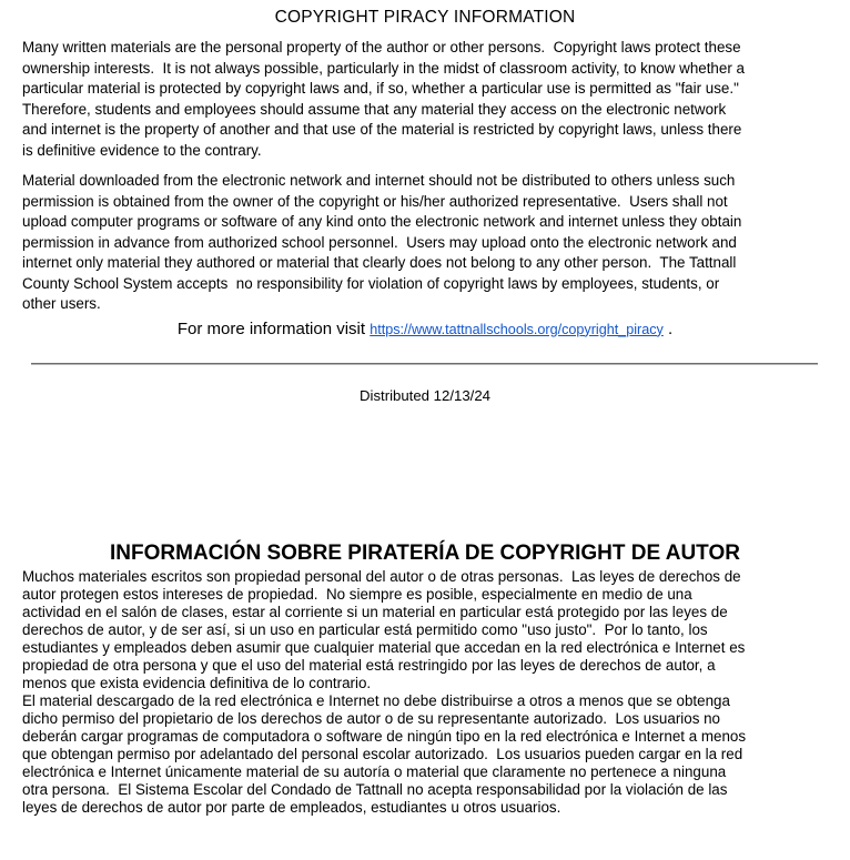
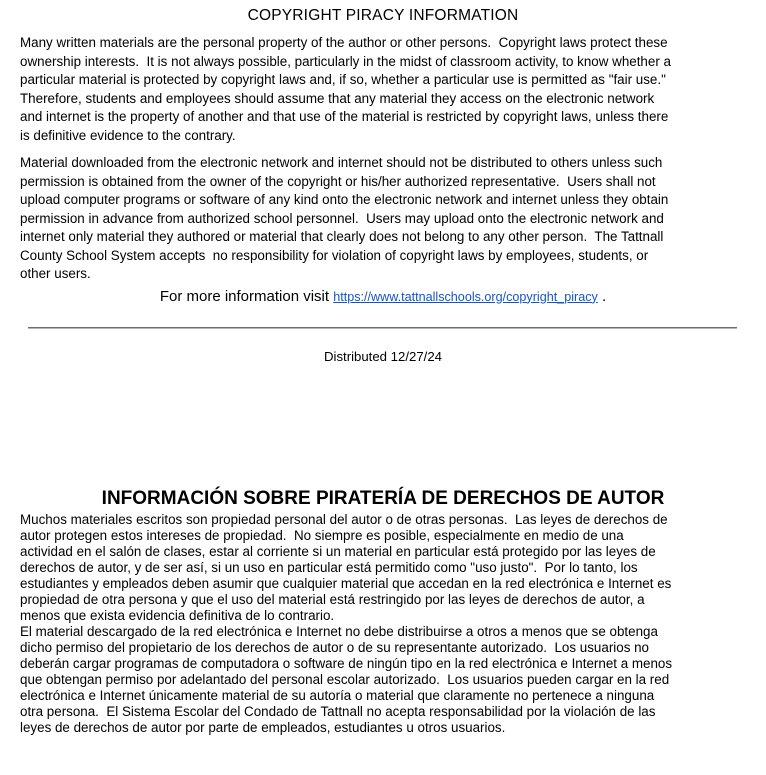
  COPYRIGHT PIRACY INFORMATION
  Many written materials are the personal property of the author or other persons. Copyright laws protect these
  ownership interests. It is not always possible, particularly in the midst of classroom activity, to know whether a
  particular material is protected by copyright laws and, if so, whether a particular use is permitted as "fair use."
  Therefore, students and employees should assume that any material they access on the electronic network
  and internet is the property of another and that use of the material is restricted by copyright laws, unless there
  is definitive evidence to the contrary.
  Material downloaded from the electronic network and internet should not be distributed to others unless such
  permission is obtained from the owner of the copyright or his/her authorized representative. Users shall not
  upload computer programs or software of any kind onto the electronic network and internet unless they obtain
  permission in advance from authorized school personnel. Users may upload onto the electronic network and
  internet only material they authored or material that clearly does not belong to any other person. The Tattnall
  County School System accepts no responsibility for violation of copyright laws by employees, students, or
  other users.
  For more information visit https://www.tattnallschools.org/copyright_piracy .
- Distributed 12/13/24
+ Distributed 12/27/24
- INFORMACIÓN SOBRE PIRATERÍA DE COPYRIGHT DE AUTOR
+ INFORMACIÓN SOBRE PIRATERÍA DE DERECHOS DE AUTOR
  Muchos materiales escritos son propiedad personal del autor o de otras personas. Las leyes de derechos de
  autor protegen estos intereses de propiedad. No siempre es posible, especialmente en medio de una
  actividad en el salón de clases, estar al corriente si un material en particular está protegido por las leyes de
  derechos de autor, y de ser así, si un uso en particular está permitido como "uso justo". Por lo tanto, los
  estudiantes y empleados deben asumir que cualquier material que accedan en la red electrónica e Internet es
  propiedad de otra persona y que el uso del material está restringido por las leyes de derechos de autor, a
  menos que exista evidencia definitiva de lo contrario.
  El material descargado de la red electrónica e Internet no debe distribuirse a otros a menos que se obtenga
  dicho permiso del propietario de los derechos de autor o de su representante autorizado. Los usuarios no
  deberán cargar programas de computadora o software de ningún tipo en la red electrónica e Internet a menos
  que obtengan permiso por adelantado del personal escolar autorizado. Los usuarios pueden cargar en la red
  electrónica e Internet únicamente material de su autoría o material que claramente no pertenece a ninguna
  otra persona. El Sistema Escolar del Condado de Tattnall no acepta responsabilidad por la violación de las
  leyes de derechos de autor por parte de empleados, estudiantes u otros usuarios.
